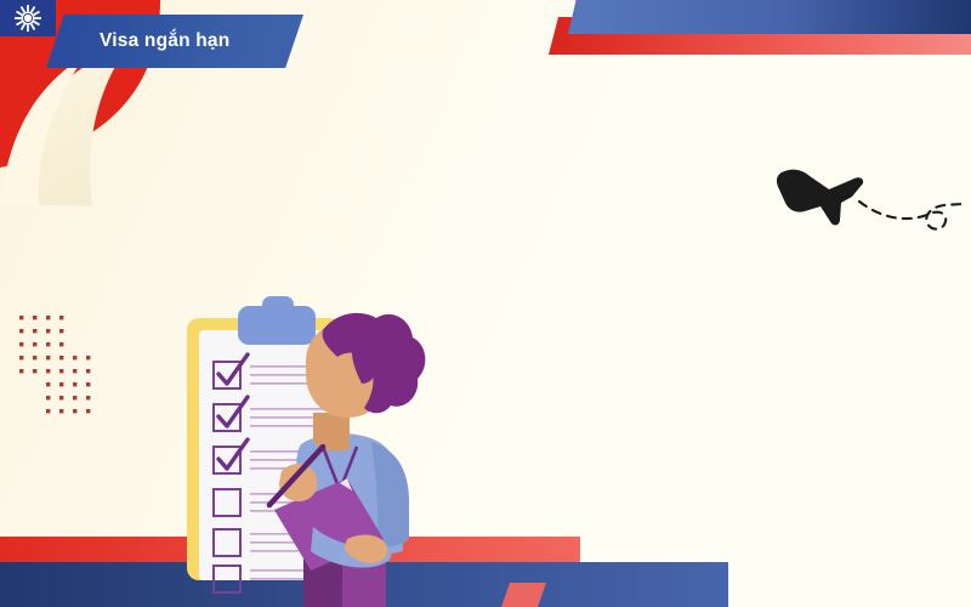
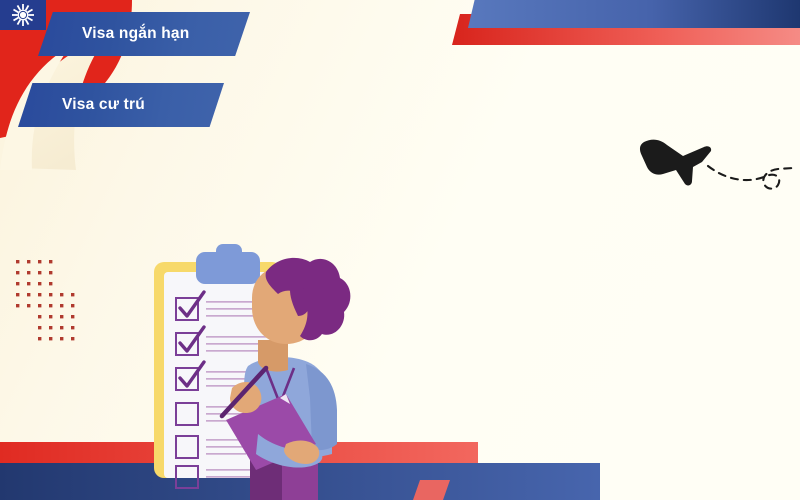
  Visa ngắn hạn
+ Visa cư trú
